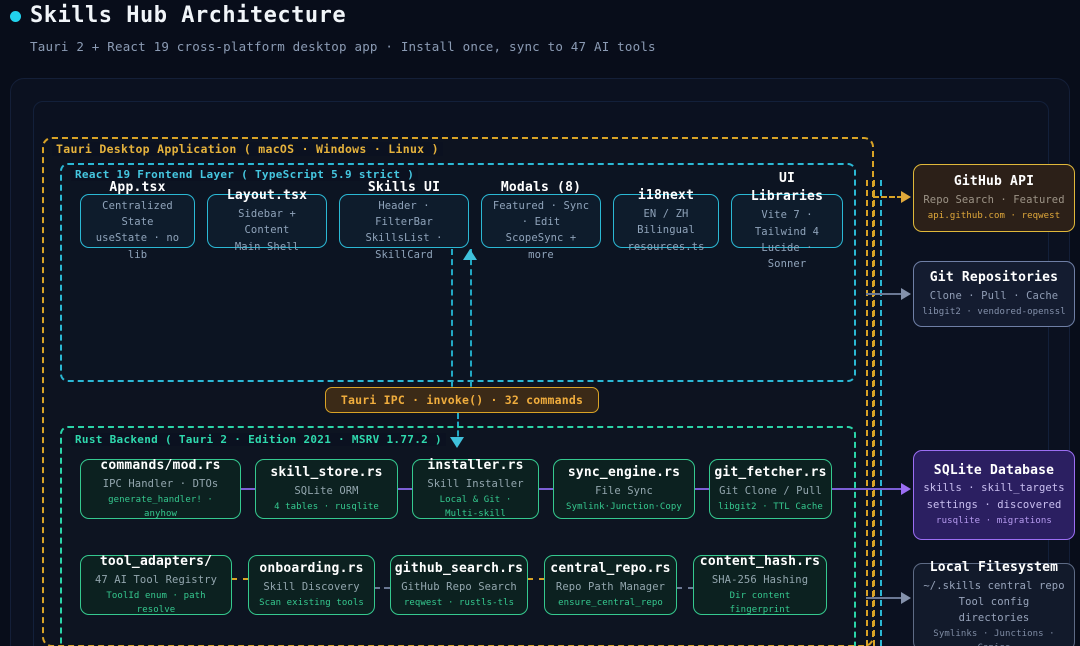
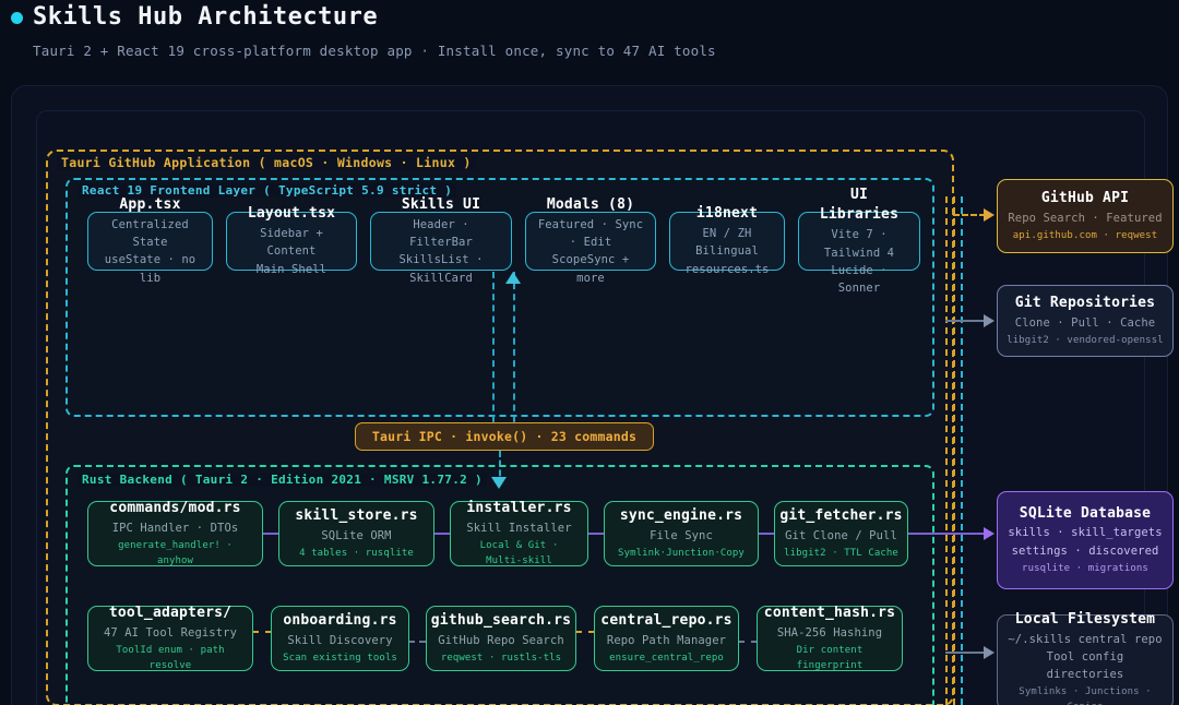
  Skills Hub Architecture
  Tauri 2 + React 19 cross-platform desktop app · Install once, sync to 47 AI tools
- Tauri Desktop Application ( macOS · Windows · Linux )
+ Tauri GitHub Application ( macOS · Windows · Linux )
  React 19 Frontend Layer ( TypeScript 5.9 strict )
  App.tsx
  Centralized State
  useState · no lib
  Layout.tsx
  Sidebar + Content
  Main Shell
  Skills UI
  Header · FilterBar
  SkillsList · SkillCard
  Modals (8)
  Featured · Sync · Edit
  ScopeSync + more
  i18next
  EN / ZH Bilingual
  resources.ts
  UI Libraries
  Vite 7 · Tailwind 4
  Lucide · Sonner
- Tauri IPC · invoke() · 32 commands
+ Tauri IPC · invoke() · 23 commands
  Rust Backend ( Tauri 2 · Edition 2021 · MSRV 1.77.2 )
  commands/mod.rs
  IPC Handler · DTOs
  generate_handler! · anyhow
  skill_store.rs
  SQLite ORM
  4 tables · rusqlite
  installer.rs
  Skill Installer
  Local & Git · Multi-skill
  sync_engine.rs
  File Sync
  Symlink·Junction·Copy
  git_fetcher.rs
  Git Clone / Pull
  libgit2 · TTL Cache
  tool_adapters/
  47 AI Tool Registry
  ToolId enum · path resolve
  onboarding.rs
  Skill Discovery
  Scan existing tools
  github_search.rs
  GitHub Repo Search
  reqwest · rustls-tls
  central_repo.rs
  Repo Path Manager
  ensure_central_repo
  content_hash.rs
  SHA-256 Hashing
  Dir content fingerprint
  GitHub API
  Repo Search · Featured
  api.github.com · reqwest
  Git Repositories
  Clone · Pull · Cache
  libgit2 · vendored-openssl
  SQLite Database
  skills · skill_targets
  settings · discovered
  rusqlite · migrations
  Local Filesystem
  ~/.skills central repo
  Tool config directories
  Symlinks · Junctions ·
